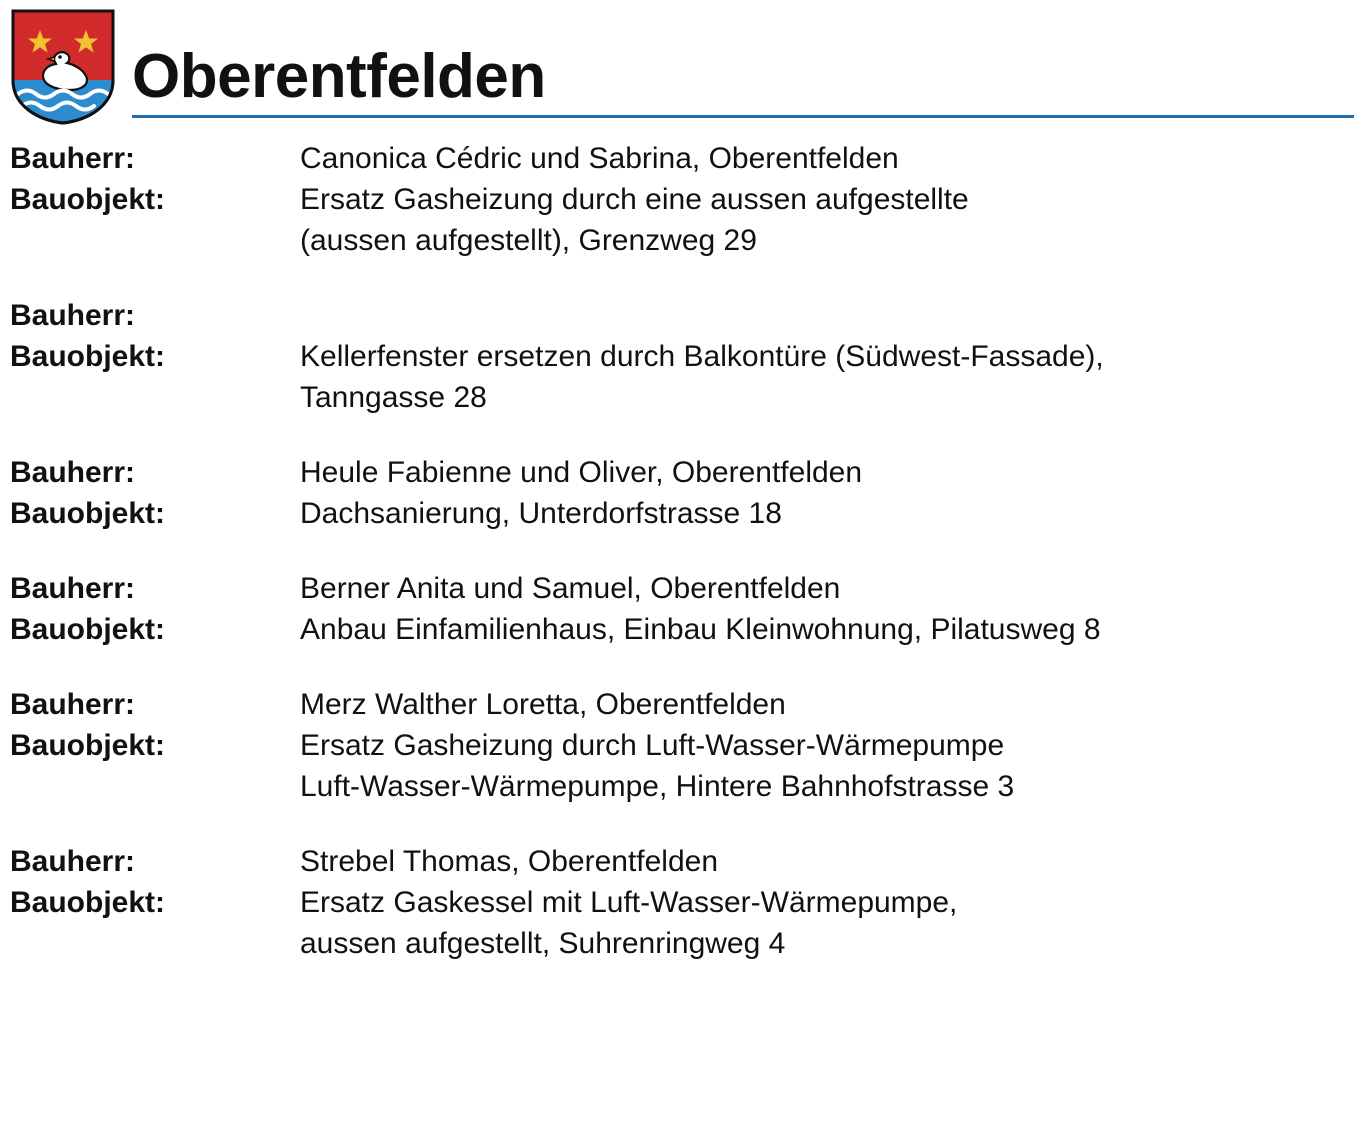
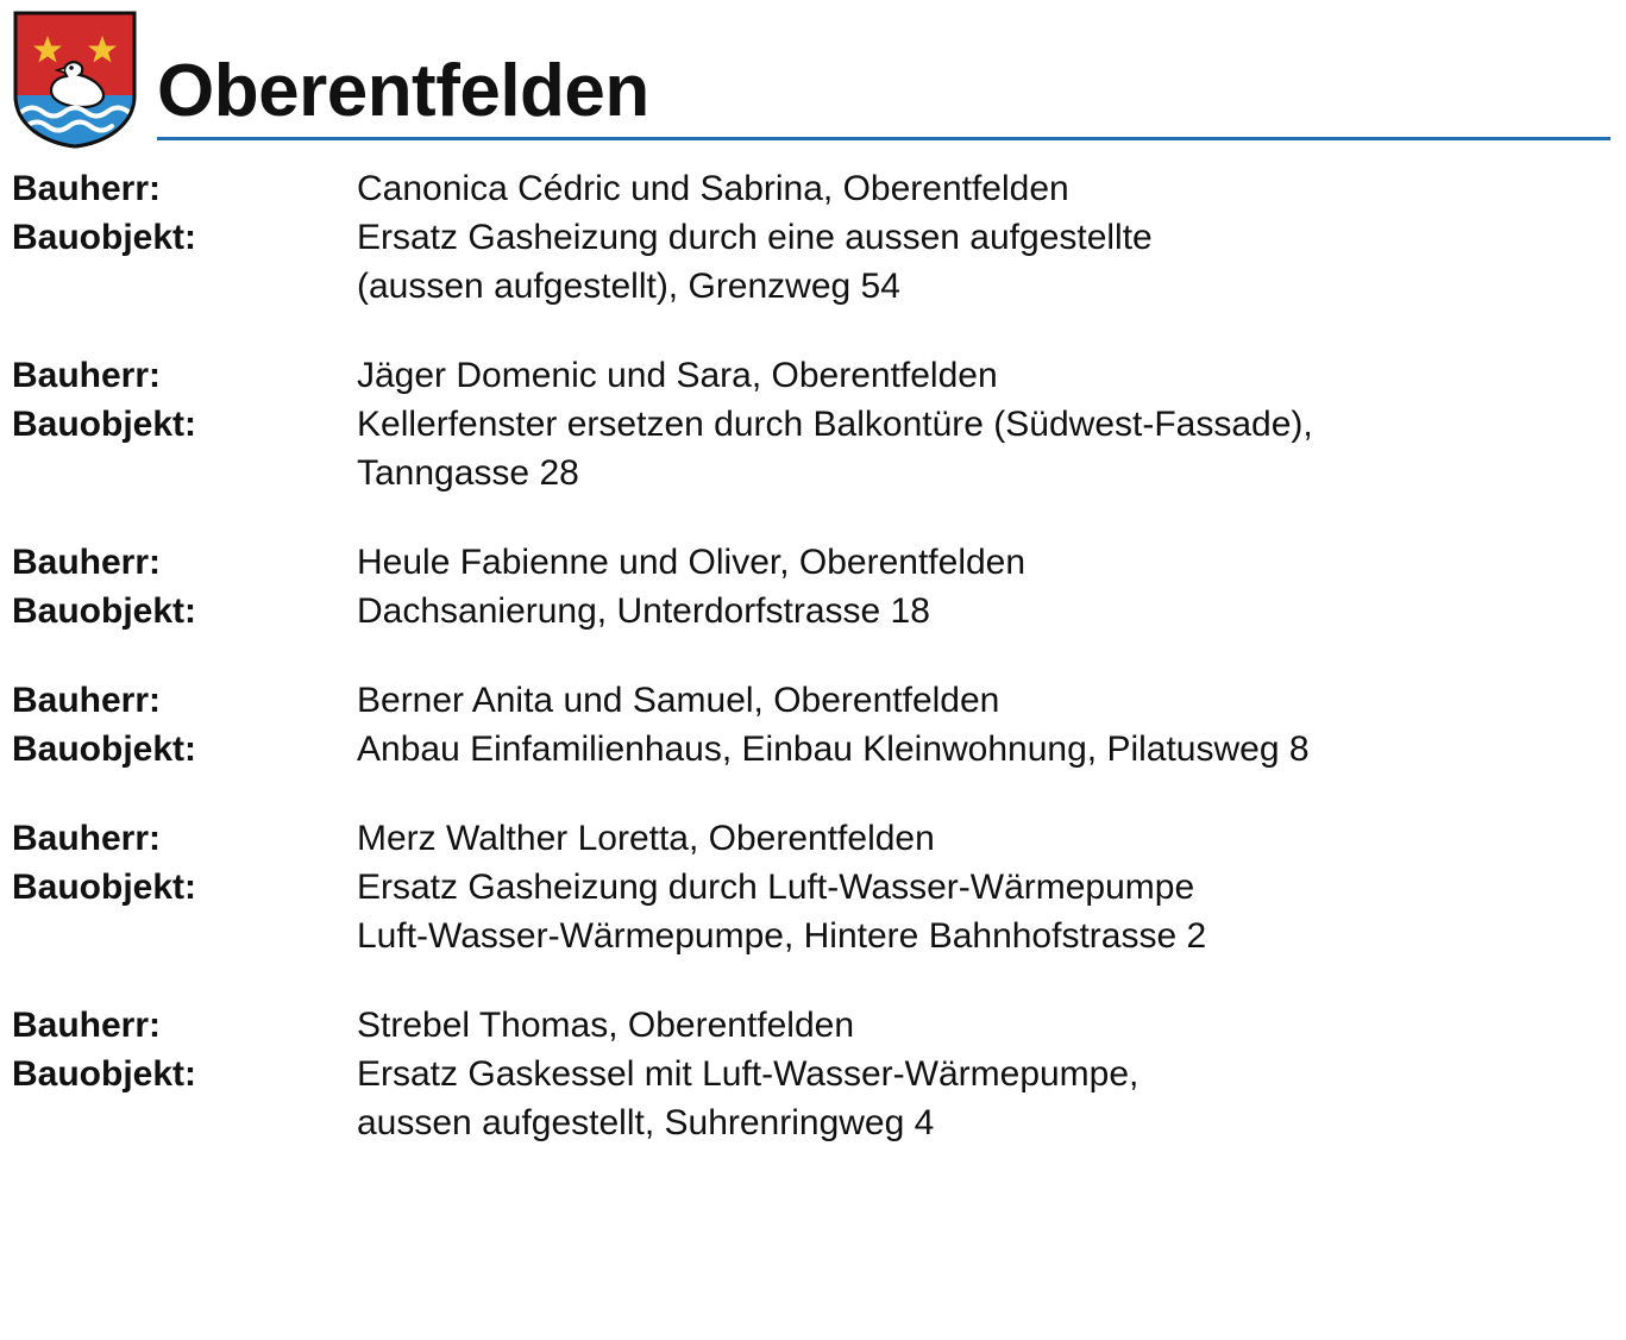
  Oberentfelden
  Bauherr:
  Canonica Cédric und Sabrina, Oberentfelden
  Bauobjekt:
  Ersatz Gasheizung durch eine aussen aufgestellte
- (aussen aufgestellt), Grenzweg 29
+ (aussen aufgestellt), Grenzweg 54
  Bauherr:
+ Jäger Domenic und Sara, Oberentfelden
  Bauobjekt:
  Kellerfenster ersetzen durch Balkontüre (Südwest-Fassade),
  Tanngasse 28
  Bauherr:
  Heule Fabienne und Oliver, Oberentfelden
  Bauobjekt:
  Dachsanierung, Unterdorfstrasse 18
  Bauherr:
  Berner Anita und Samuel, Oberentfelden
  Bauobjekt:
  Anbau Einfamilienhaus, Einbau Kleinwohnung, Pilatusweg 8
  Bauherr:
  Merz Walther Loretta, Oberentfelden
  Bauobjekt:
  Ersatz Gasheizung durch Luft-Wasser-Wärmepumpe
- Luft-Wasser-Wärmepumpe, Hintere Bahnhofstrasse 3
+ Luft-Wasser-Wärmepumpe, Hintere Bahnhofstrasse 2
  Bauherr:
  Strebel Thomas, Oberentfelden
  Bauobjekt:
  Ersatz Gaskessel mit Luft-Wasser-Wärmepumpe,
  aussen aufgestellt, Suhrenringweg 4
